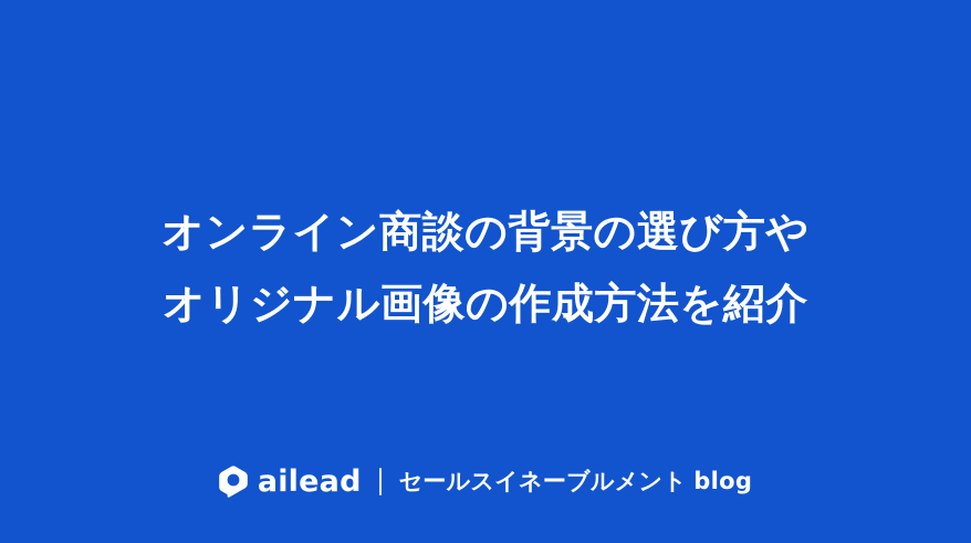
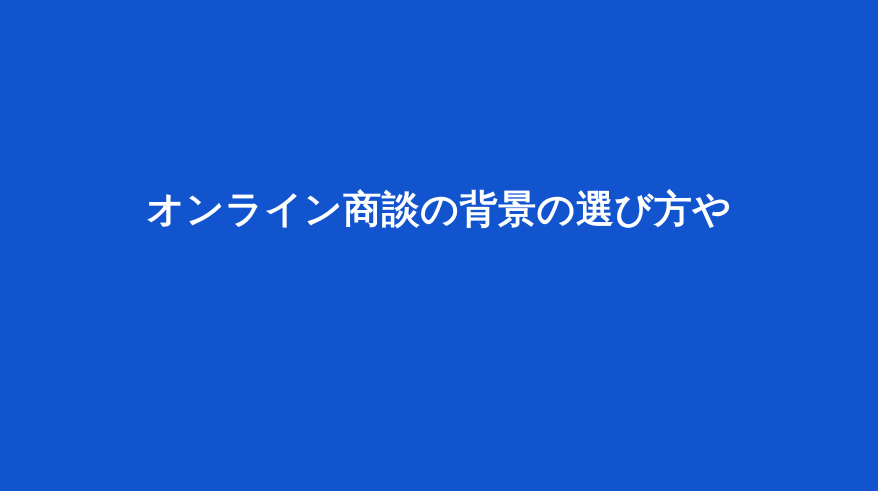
  オンライン商談の背景の選び方や
- オリジナル画像の作成方法を紹介
- ailead
- セールスイネーブルメント blog
